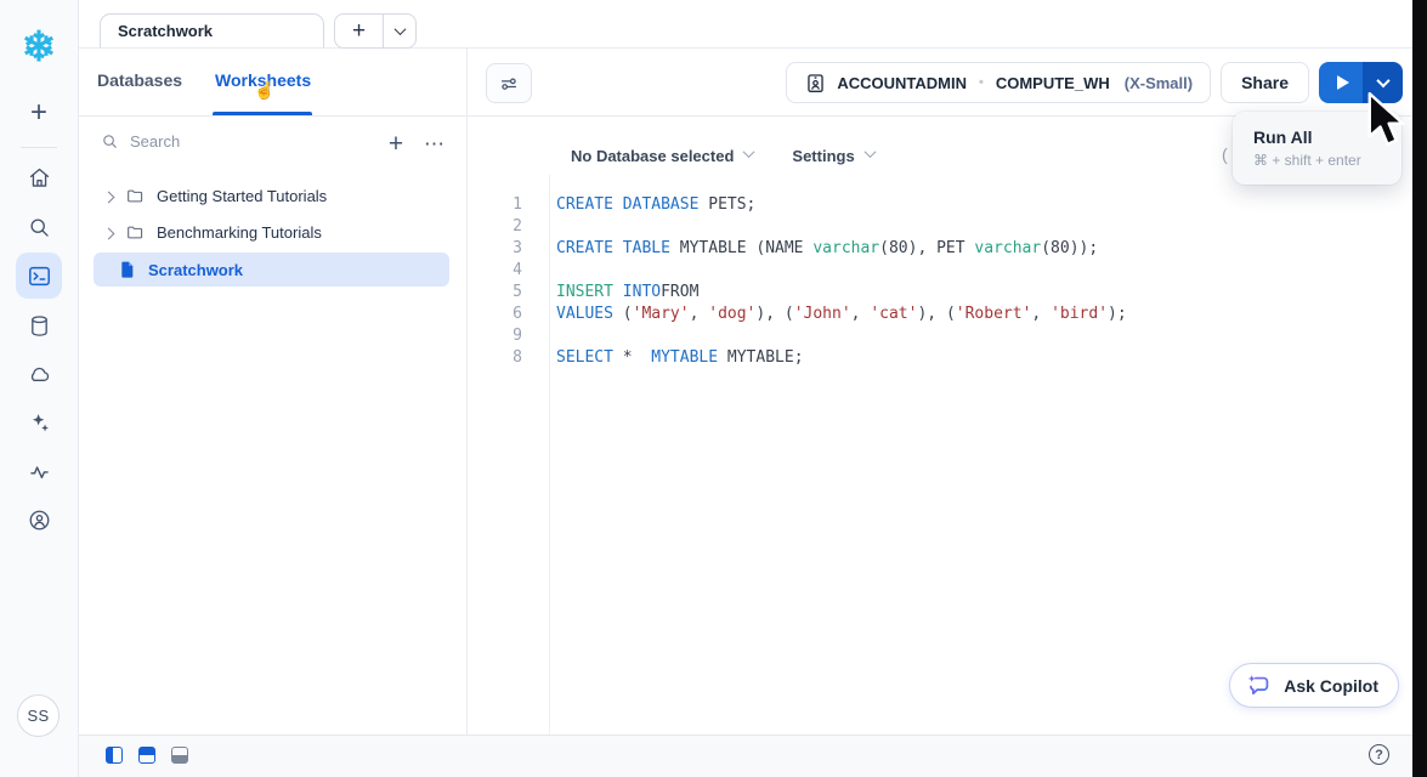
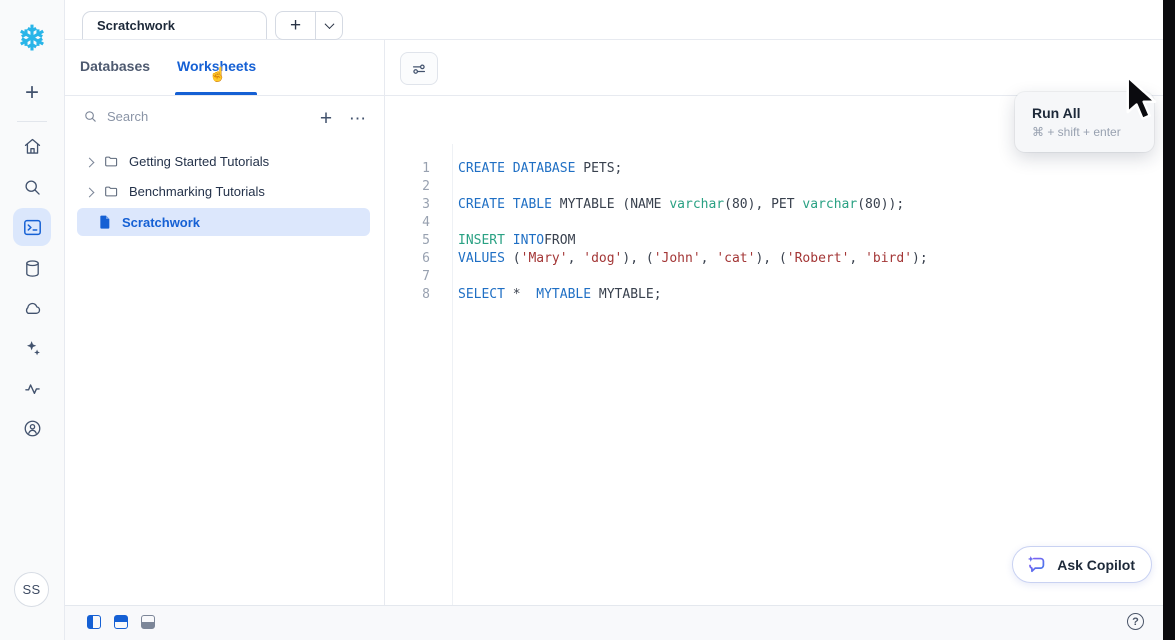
  ❄
  +
  SS
  Scratchwork
  +
  Databases
  Worksheets
  Search
  +
  ⋯
  Getting Started Tutorials
  Benchmarking Tutorials
  Scratchwork
- ACCOUNTADMIN
- •
- COMPUTE_WH
- (X-Small)
- Share
- No Database selected
- Settings
- (
  1
  2
  3
  4
  5
  6
- 9
+ 7
  8
  CREATE DATABASE PETS;
  CREATE TABLE MYTABLE (NAME varchar(80), PET varchar(80));
  INSERT INTOFROM
  VALUES ('Mary', 'dog'), ('John', 'cat'), ('Robert', 'bird');
  SELECT * MYTABLE MYTABLE;
  Ask Copilot
  ?
  Run All
  ⌘ + shift + enter
  ☝
